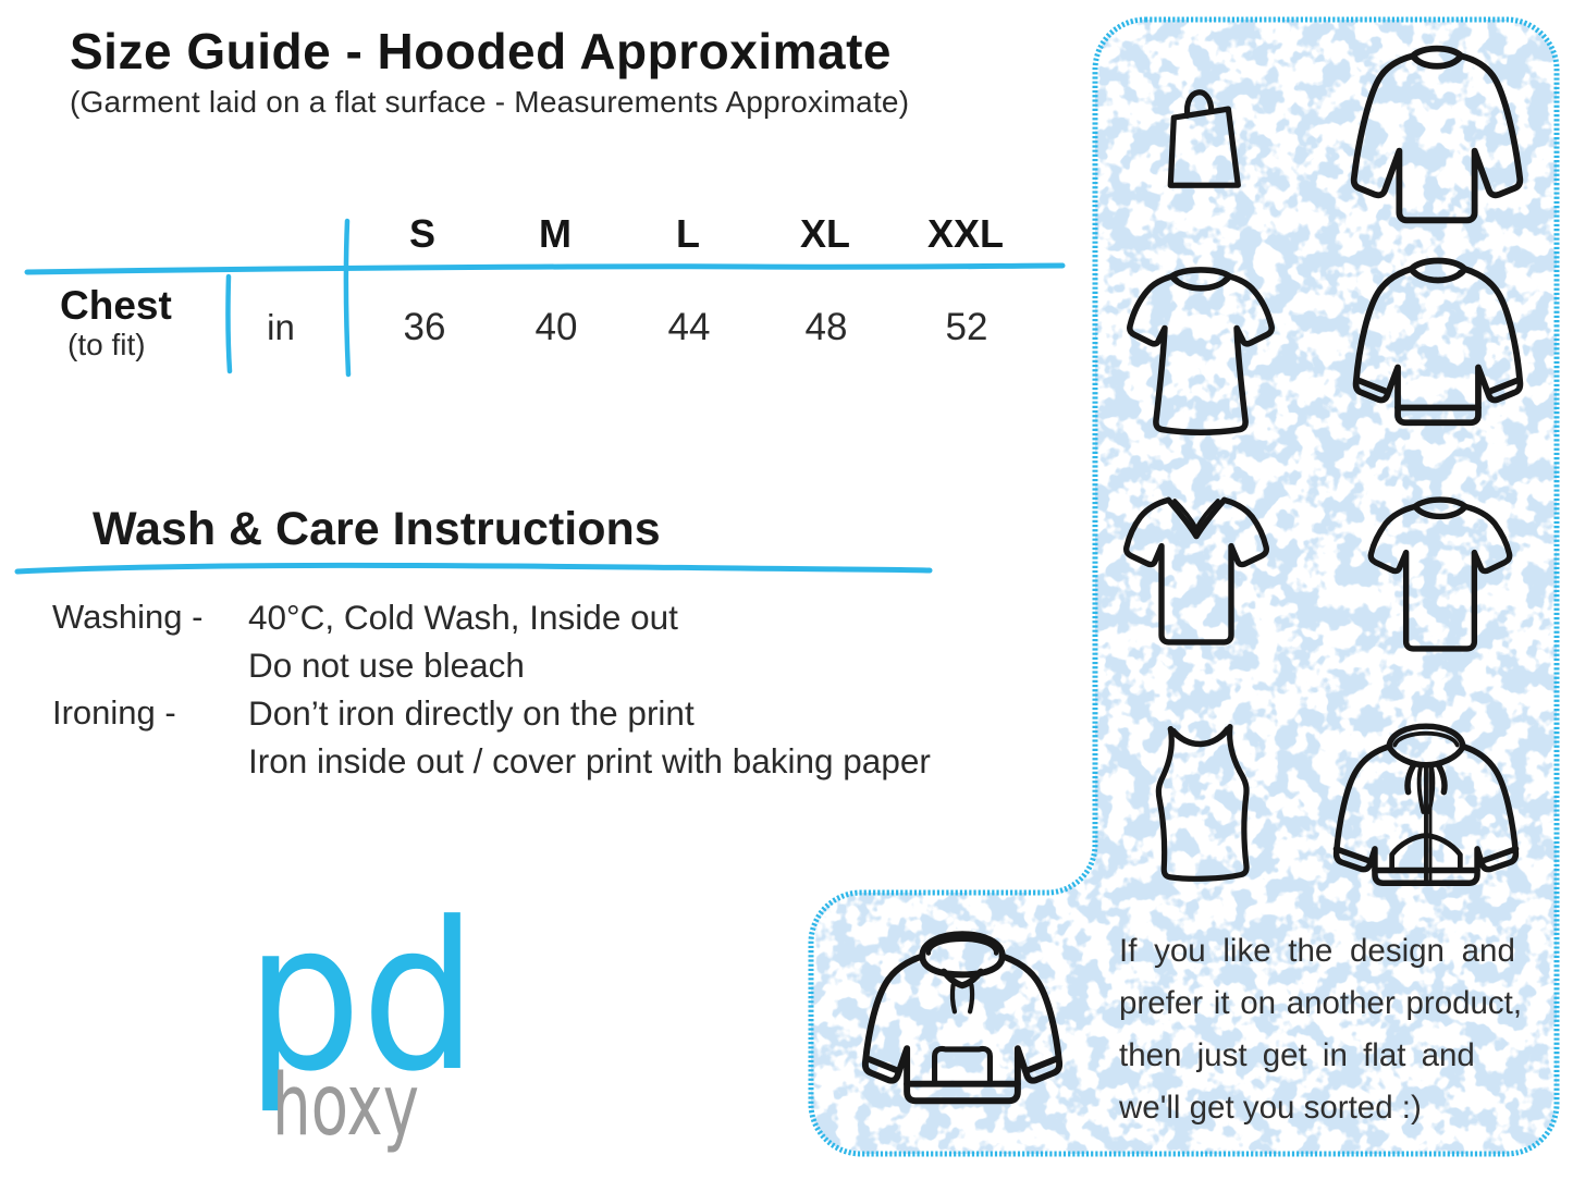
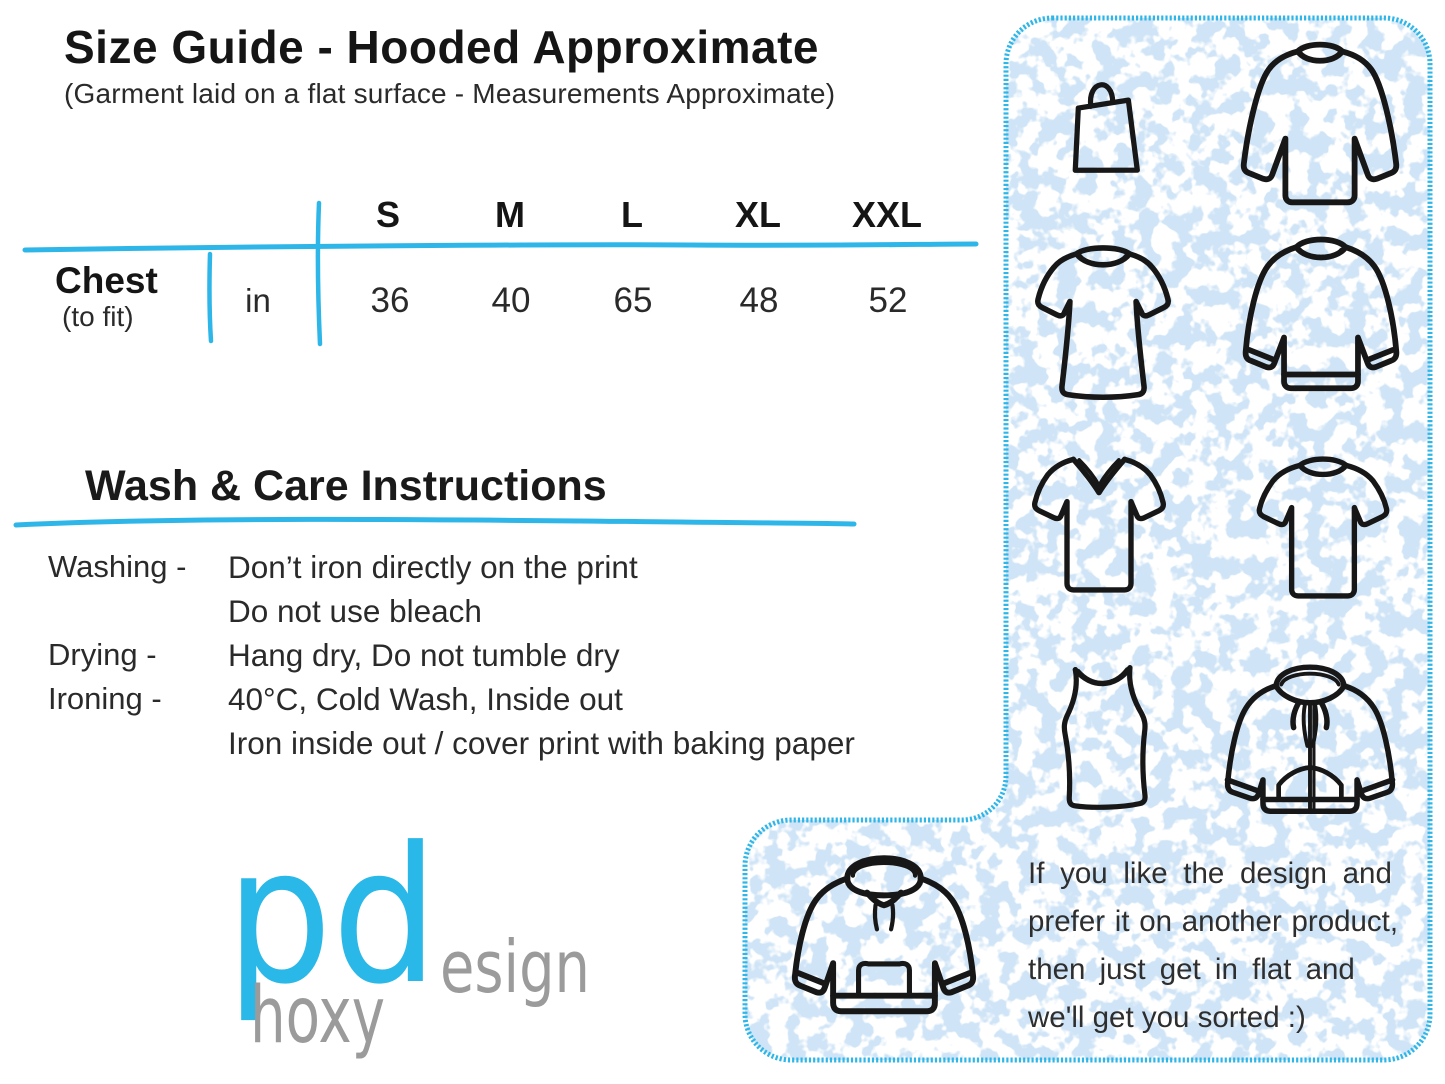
  Size Guide - Hooded Approximate
  (Garment laid on a flat surface - Measurements Approximate)
  S
  M
  L
  XL
  XXL
  Chest
  (to fit)
  in
  36
  40
- 44
+ 65
  48
  52
  Wash & Care Instructions
  Washing -
- 40°C, Cold Wash, Inside out
+ Don’t iron directly on the print
  Do not use bleach
+ Drying -
+ Hang dry, Do not tumble dry
  Ironing -
- Don’t iron directly on the print
+ 40°C, Cold Wash, Inside out
  Iron inside out / cover print with baking paper
  pd
+ esign
  hoxy
  If you like the design and
  prefer it on another product,
  then just get in flat and
  we'll get you sorted :)
